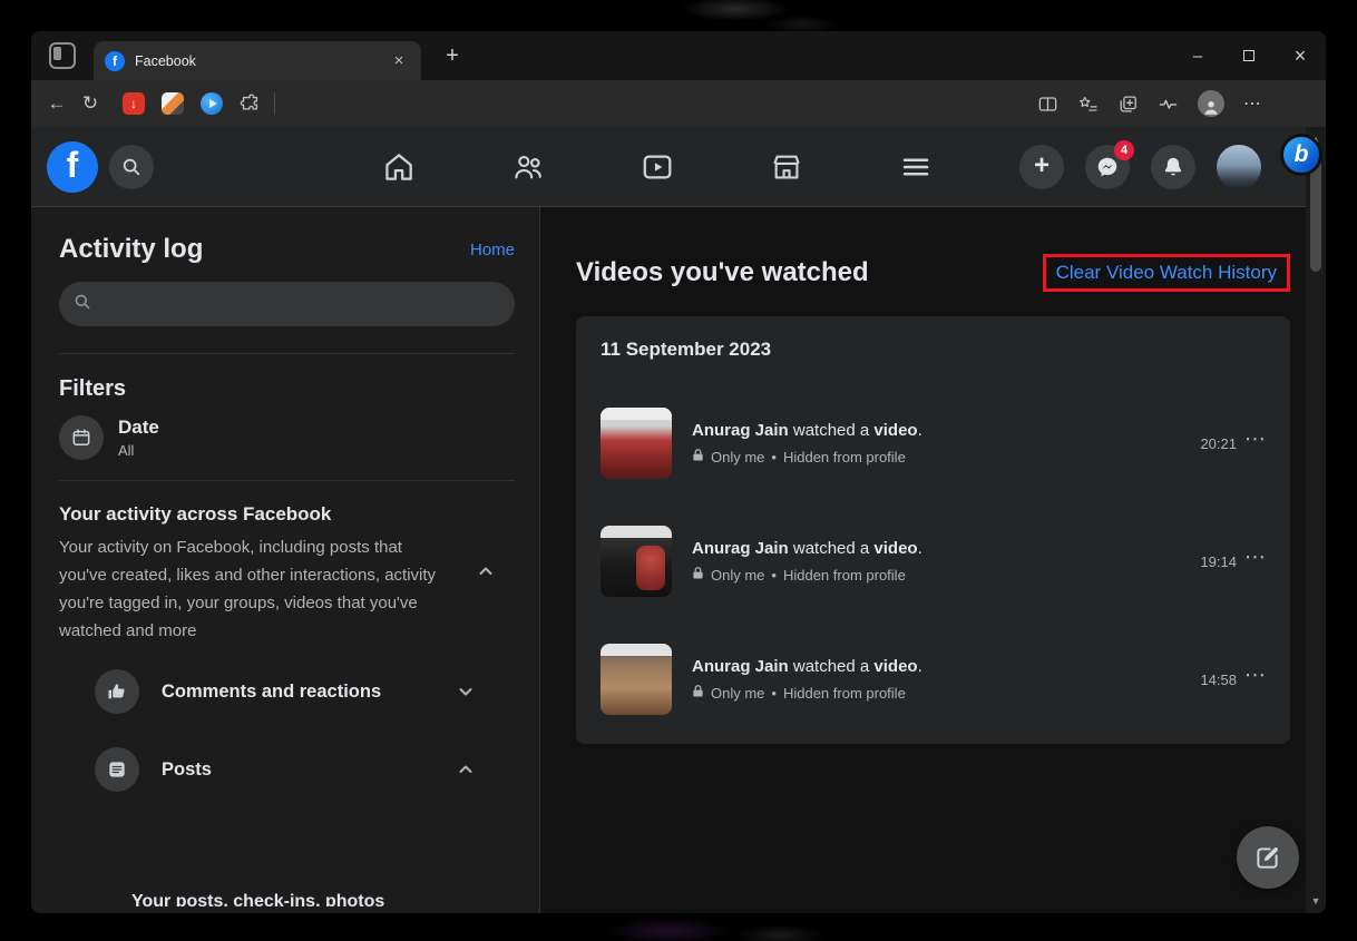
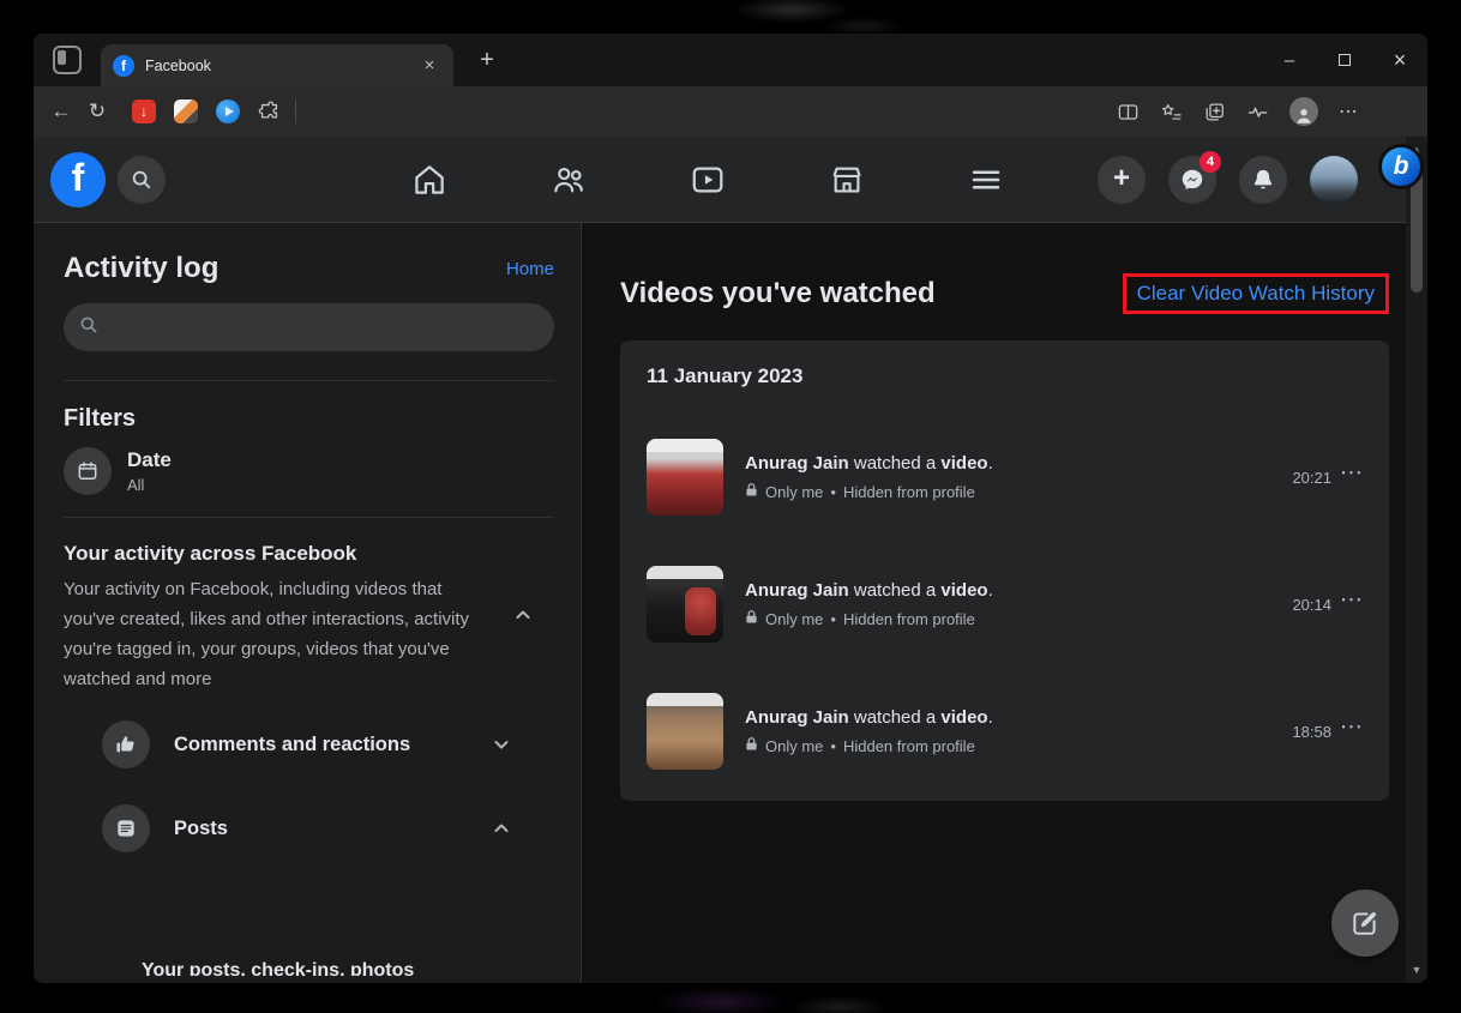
  f
  Facebook
  ×
  +
  –
  ×
  ←
  ↻
  ↓
  ⋯
  b
  f
  +
  4
  Activity log
  Home
  Filters
  Date
  All
  Your activity across Facebook
- Your activity on Facebook, including posts that you've created, likes and other interactions, activity you're tagged in, your groups, videos that you've watched and more
+ Your activity on Facebook, including videos that you've created, likes and other interactions, activity you're tagged in, your groups, videos that you've watched and more
  Comments and reactions
  Posts
  Your posts, check-ins, photos
  Videos you've watched
  Clear Video Watch History
- 11 September 2023
+ 11 January 2023
  Anurag Jain watched a video.
  Only me
  •
  Hidden from profile
  20:21
  ⋯
  Anurag Jain watched a video.
  Only me
  •
  Hidden from profile
- 19:14
+ 20:14
  ⋯
  Anurag Jain watched a video.
  Only me
  •
  Hidden from profile
- 14:58
+ 18:58
  ⋯
  ▼
